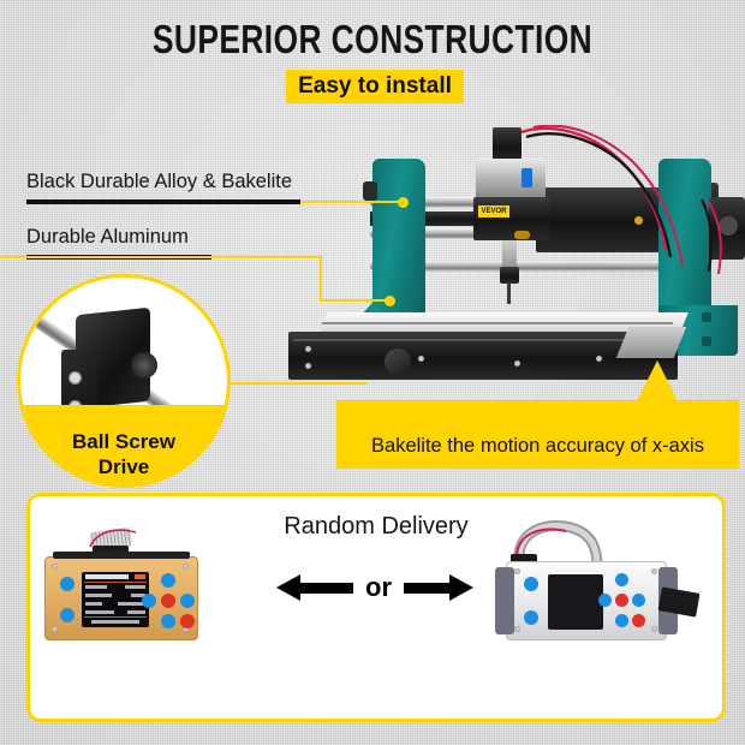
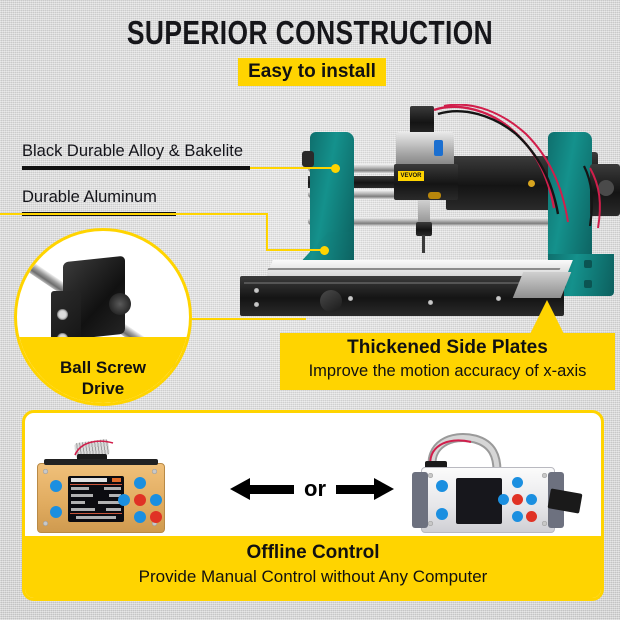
  SUPERIOR CONSTRUCTION
  Easy to install
  Black Durable Alloy & Bakelite
  Durable Aluminum
  Ball Screw
  Drive
+ Thickened Side Plates
- Bakelite the motion accuracy of x-axis
+ Improve the motion accuracy of x-axis
- Random Delivery
  or
+ Offline Control
+ Provide Manual Control without Any Computer
